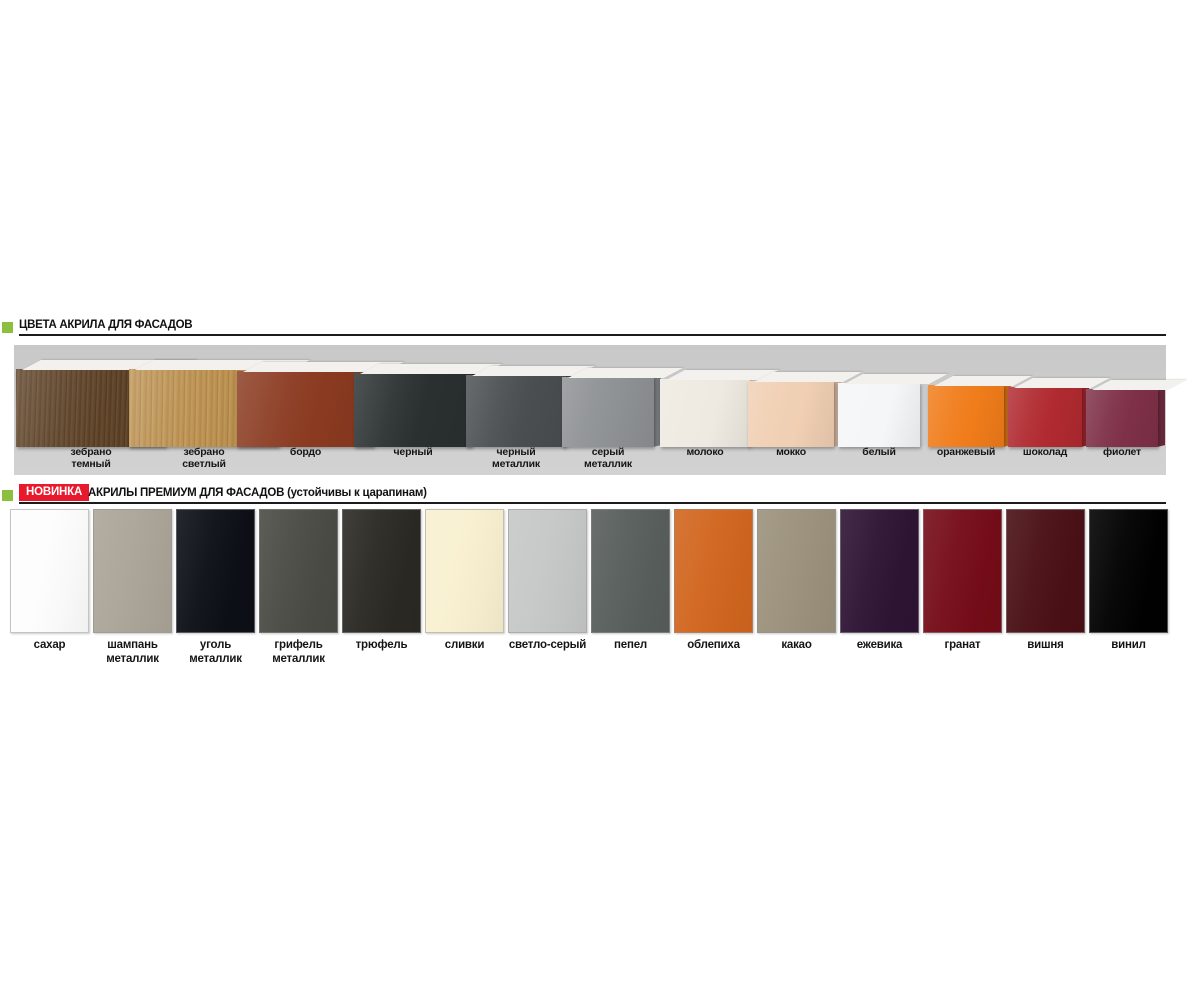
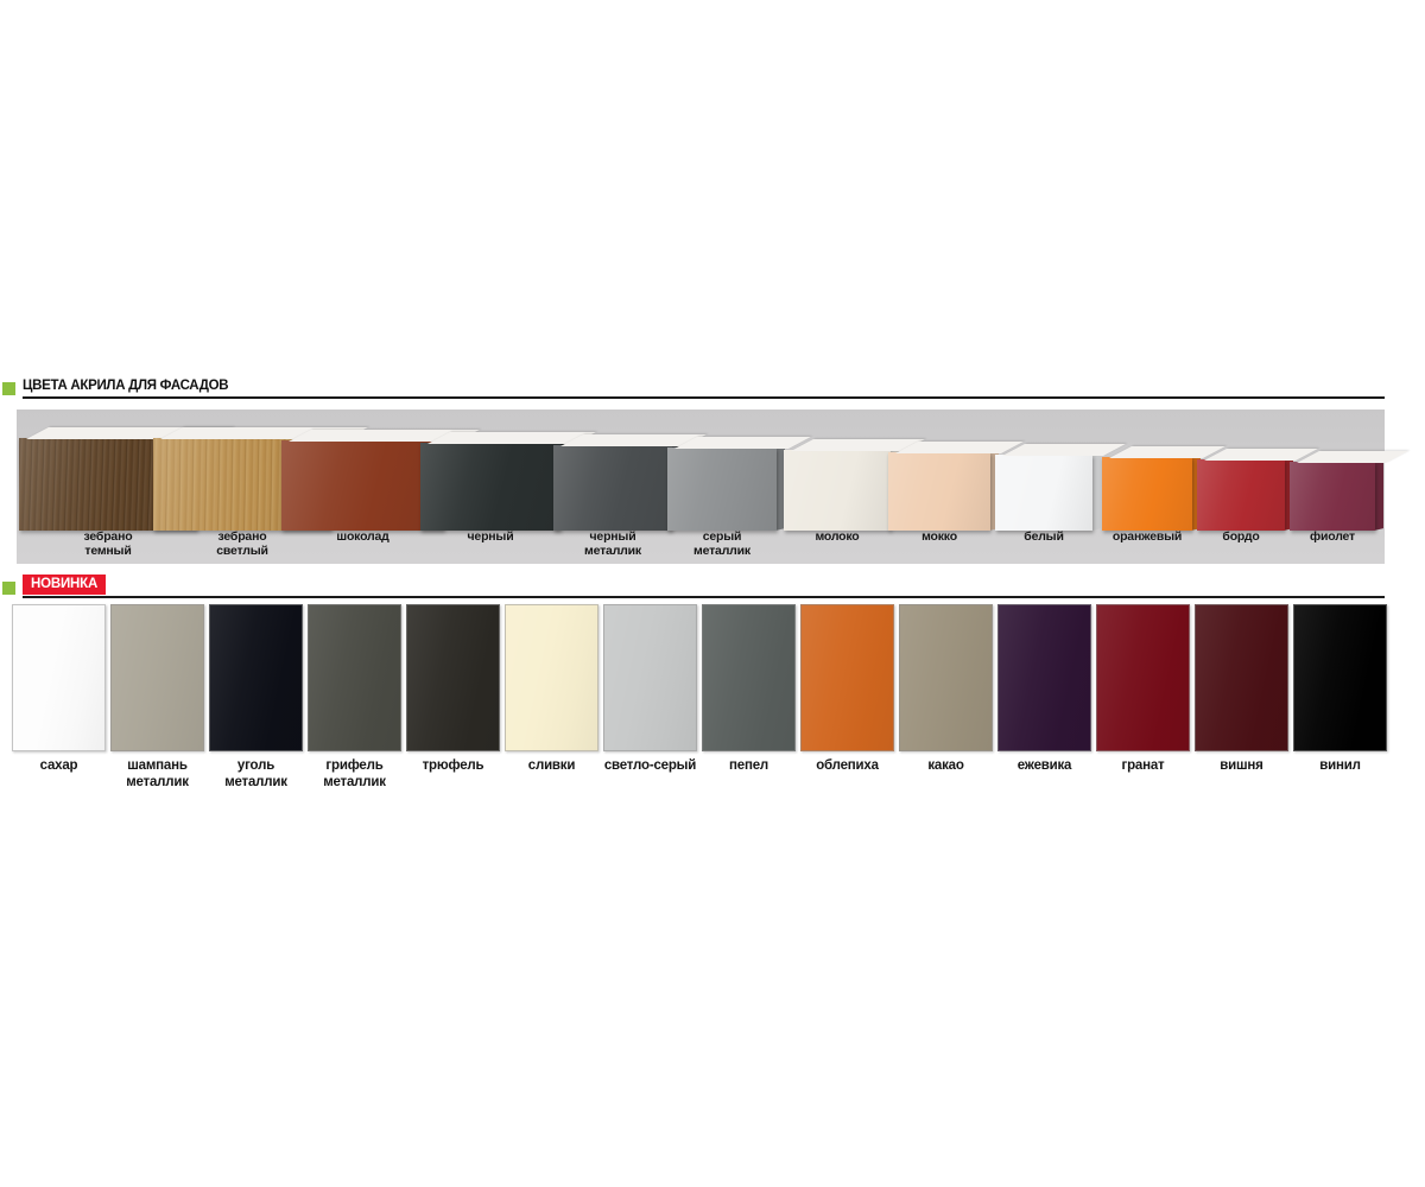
  ЦВЕТА АКРИЛА ДЛЯ ФАСАДОВ
  зебрано
  темный
  зебрано
  светлый
- бордо
+ шоколад
  черный
  черный
  металлик
  серый
  металлик
  молоко
  мокко
  белый
  оранжевый
- шоколад
+ бордо
  фиолет
  НОВИНКА
- АКРИЛЫ ПРЕМИУМ ДЛЯ ФАСАДОВ (устойчивы к царапинам)
  сахар
  шампань
  металлик
  уголь
  металлик
  грифель
  металлик
  трюфель
  сливки
  светло-серый
  пепел
  облепиха
  какао
  ежевика
  гранат
  вишня
  винил
